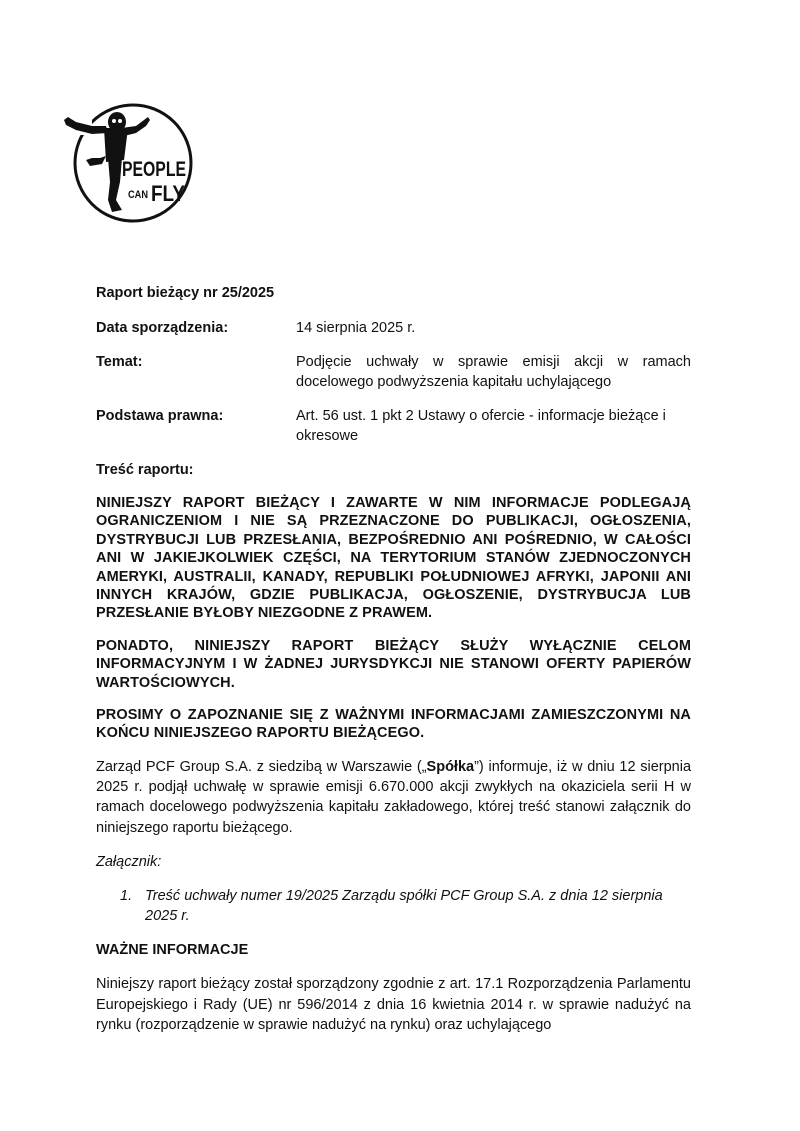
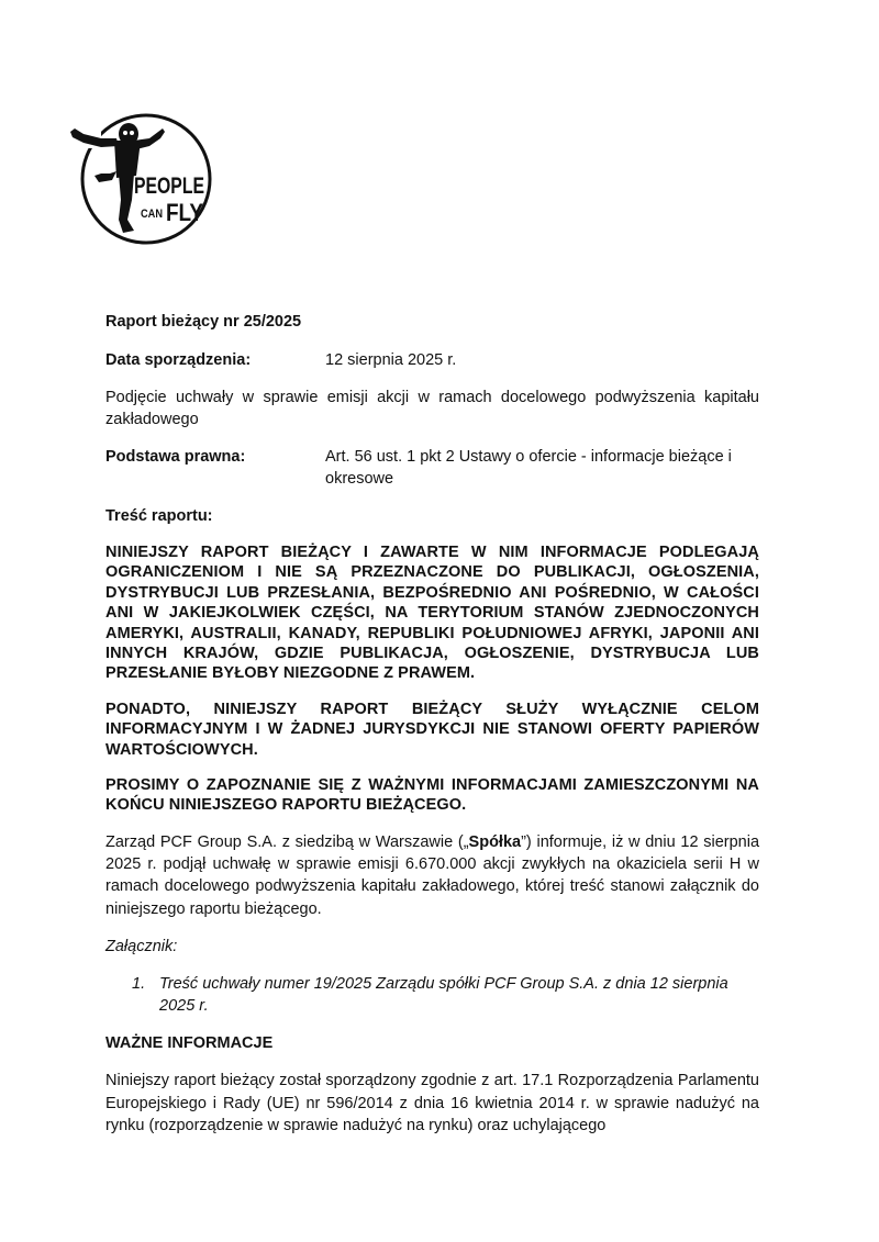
  PEOPLE
  CAN
  FLY
  Raport bieżący nr 25/2025
  Data sporządzenia:
- 14 sierpnia 2025 r.
+ 12 sierpnia 2025 r.
- Temat:
- Podjęcie uchwały w sprawie emisji akcji w ramach docelowego podwyższenia kapitału uchylającego
+ Podjęcie uchwały w sprawie emisji akcji w ramach docelowego podwyższenia kapitału zakładowego
  Podstawa prawna:
  Art. 56 ust. 1 pkt 2 Ustawy o ofercie - informacje bieżące i okresowe
  Treść raportu:
  NINIEJSZY RAPORT BIEŻĄCY I ZAWARTE W NIM INFORMACJE PODLEGAJĄ OGRANICZENIOM I NIE SĄ PRZEZNACZONE DO PUBLIKACJI, OGŁOSZENIA, DYSTRYBUCJI LUB PRZESŁANIA, BEZPOŚREDNIO ANI POŚREDNIO, W CAŁOŚCI ANI W JAKIEJKOLWIEK CZĘŚCI, NA TERYTORIUM STANÓW ZJEDNOCZONYCH AMERYKI, AUSTRALII, KANADY, REPUBLIKI POŁUDNIOWEJ AFRYKI, JAPONII ANI INNYCH KRAJÓW, GDZIE PUBLIKACJA, OGŁOSZENIE, DYSTRYBUCJA LUB PRZESŁANIE BYŁOBY NIEZGODNE Z PRAWEM.
  PONADTO, NINIEJSZY RAPORT BIEŻĄCY SŁUŻY WYŁĄCZNIE CELOM INFORMACYJNYM I W ŻADNEJ JURYSDYKCJI NIE STANOWI OFERTY PAPIERÓW WARTOŚCIOWYCH.
  PROSIMY O ZAPOZNANIE SIĘ Z WAŻNYMI INFORMACJAMI ZAMIESZCZONYMI NA KOŃCU NINIEJSZEGO RAPORTU BIEŻĄCEGO.
  Zarząd PCF Group S.A. z siedzibą w Warszawie („Spółka”) informuje, iż w dniu 12 sierpnia 2025 r. podjął uchwałę w sprawie emisji 6.670.000 akcji zwykłych na okaziciela serii H w ramach docelowego podwyższenia kapitału zakładowego, której treść stanowi załącznik do niniejszego raportu bieżącego.
  Załącznik:
  1.
  Treść uchwały numer 19/2025 Zarządu spółki PCF Group S.A. z dnia 12 sierpnia 2025 r.
  WAŻNE INFORMACJE
  Niniejszy raport bieżący został sporządzony zgodnie z art. 17.1 Rozporządzenia Parlamentu Europejskiego i Rady (UE) nr 596/2014 z dnia 16 kwietnia 2014 r. w sprawie nadużyć na rynku (rozporządzenie w sprawie nadużyć na rynku) oraz uchylającego
